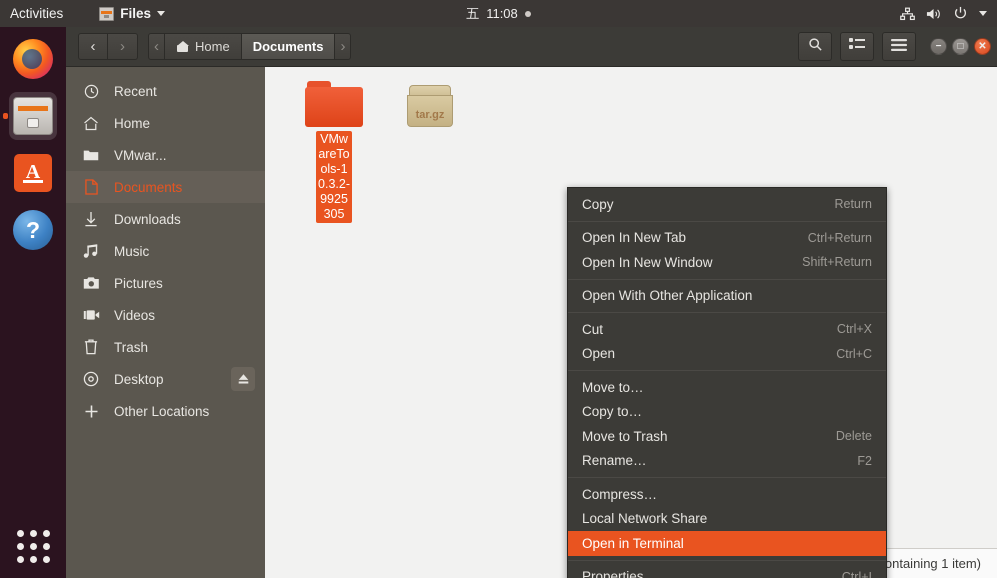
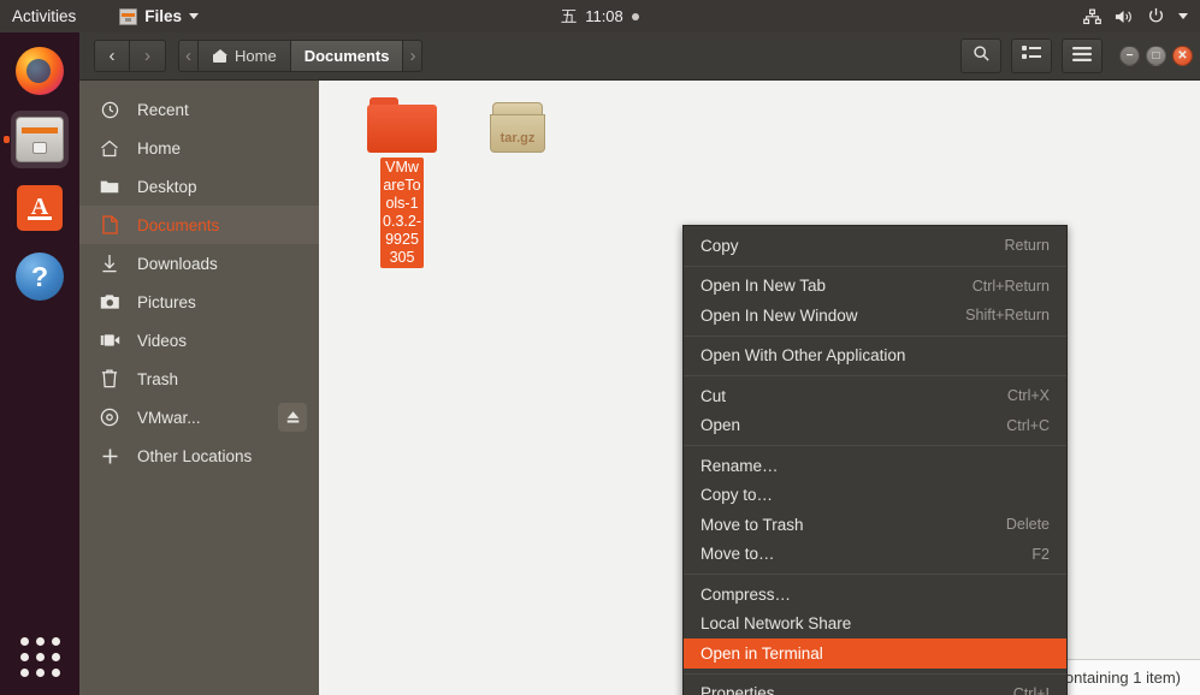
  Activities
  Files
  五
  11:08
  ?
  ‹
  ›
  ‹
  Home
  Documents
  ›
  −
  □
  ✕
  Recent
  Home
- VMwar...
+ Desktop
  Documents
  Downloads
- Music
  Pictures
  Videos
  Trash
- Desktop
+ VMwar...
  Other Locations
  VMwareTools-10.3.2-9925305
  tar.gz
  Copy
  Return
  Open In New Tab
  Ctrl+Return
  Open In New Window
  Shift+Return
  Open With Other Application
  Cut
  Ctrl+X
  Open
  Ctrl+C
- Move to…
+ Rename…
  Copy to…
  Move to Trash
  Delete
- Rename…
+ Move to…
  F2
  Compress…
  Local Network Share
  Open in Terminal
  Properties
  Ctrl+I
